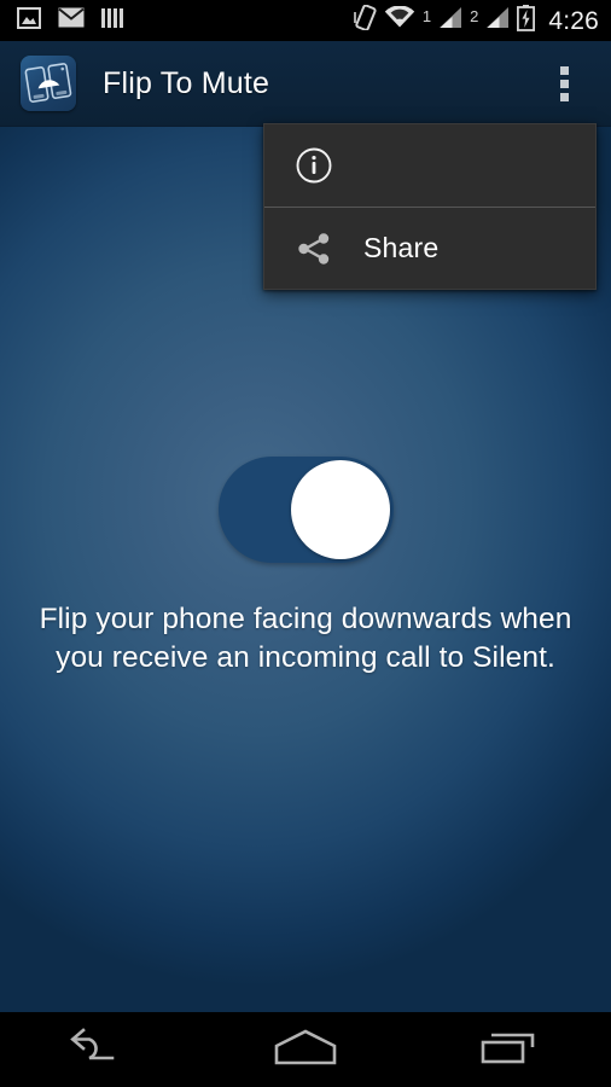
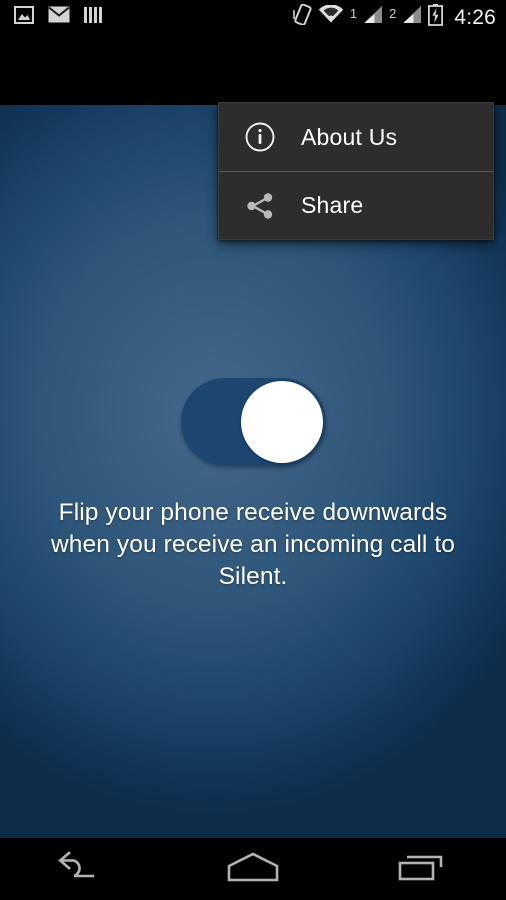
  1
  2
  4:26
- Flip To Mute
- Flip your phone facing downwards when you receive an incoming call to Silent.
+ Flip your phone receive downwards when you receive an incoming call to Silent.
+ About Us
  Share
